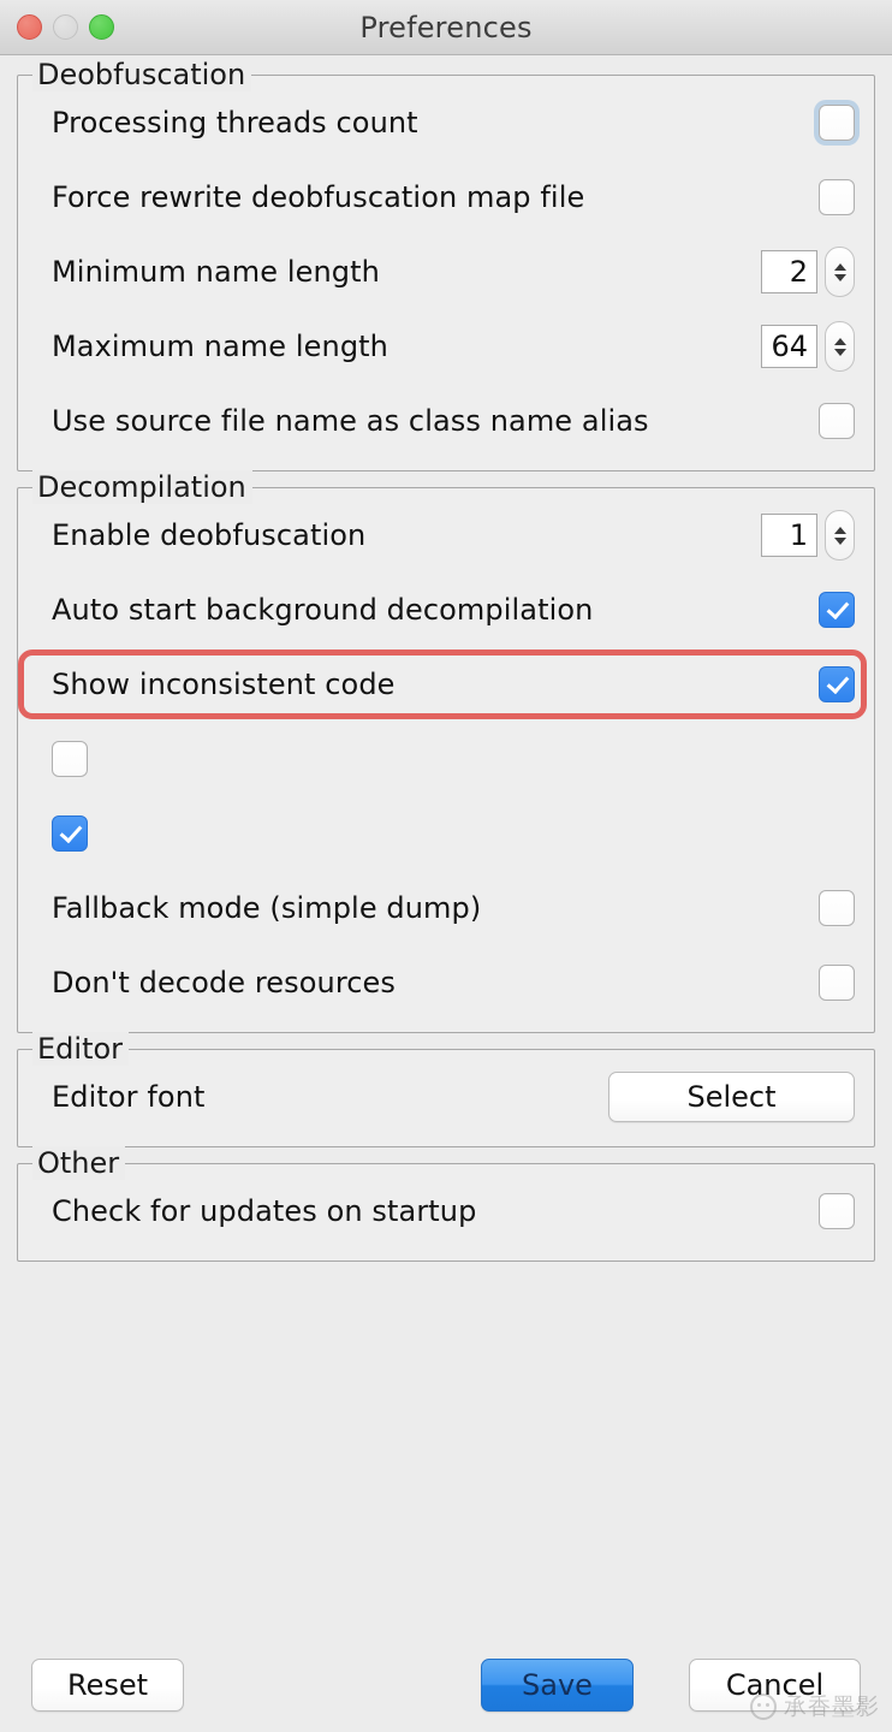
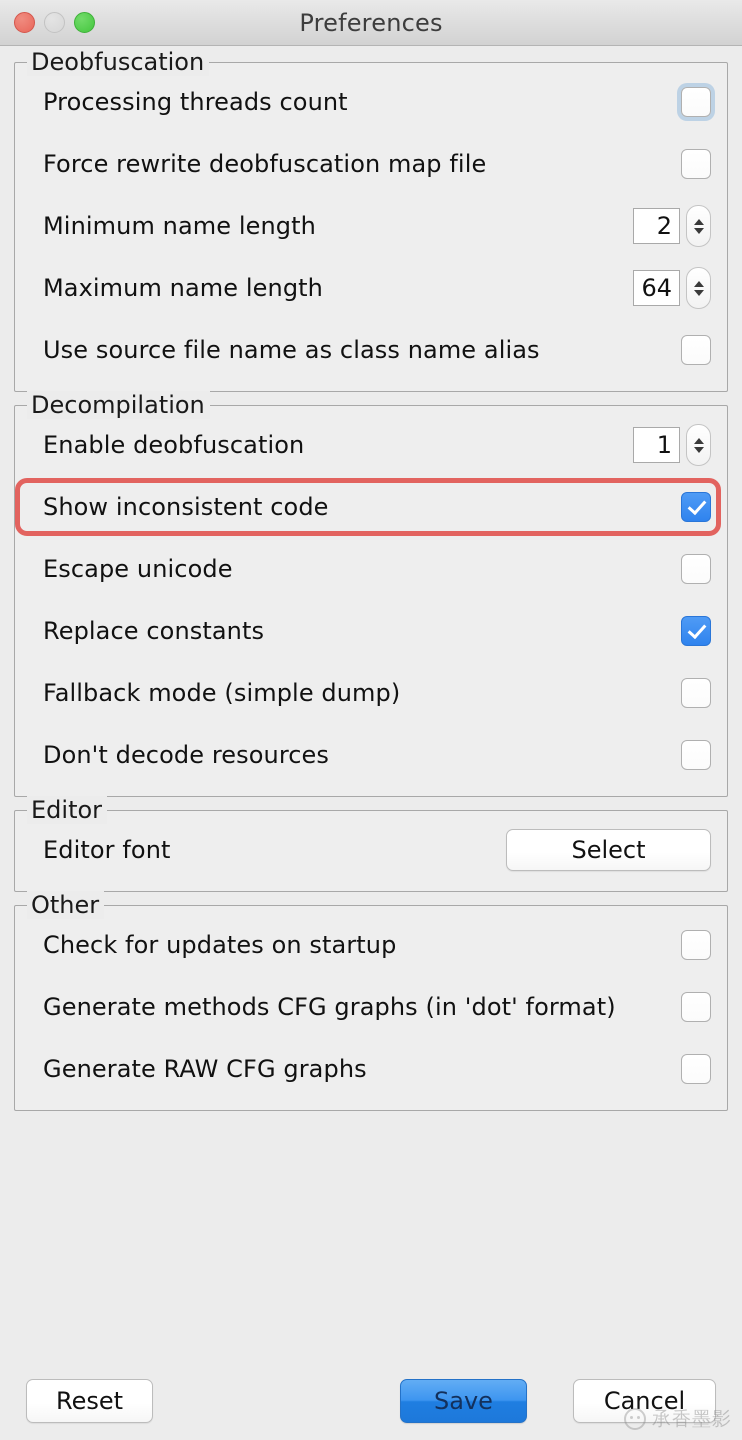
  Preferences
  Deobfuscation
  Processing threads count
  Force rewrite deobfuscation map file
  Minimum name length
  2
  Maximum name length
  64
  Use source file name as class name alias
  Decompilation
  Enable deobfuscation
  1
- Auto start background decompilation
  Show inconsistent code
+ Escape unicode
+ Replace constants
  Fallback mode (simple dump)
  Don't decode resources
  Editor
  Editor font
  Select
  Other
  Check for updates on startup
+ Generate methods CFG graphs (in 'dot' format)
+ Generate RAW CFG graphs
  Reset
  Save
  Cancel
  承香墨影
